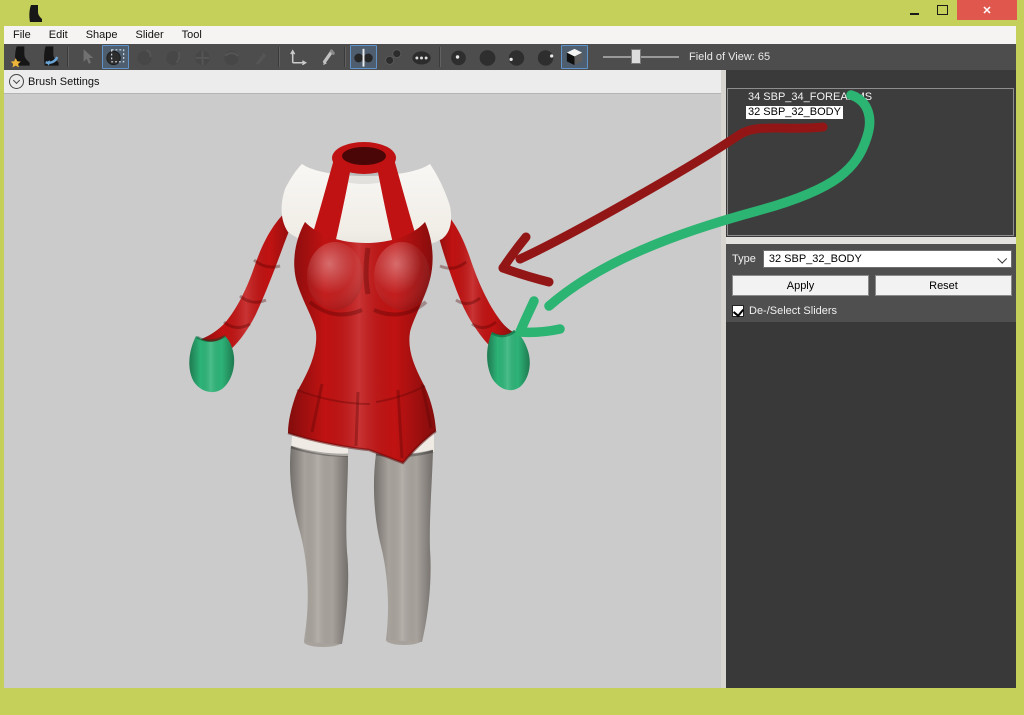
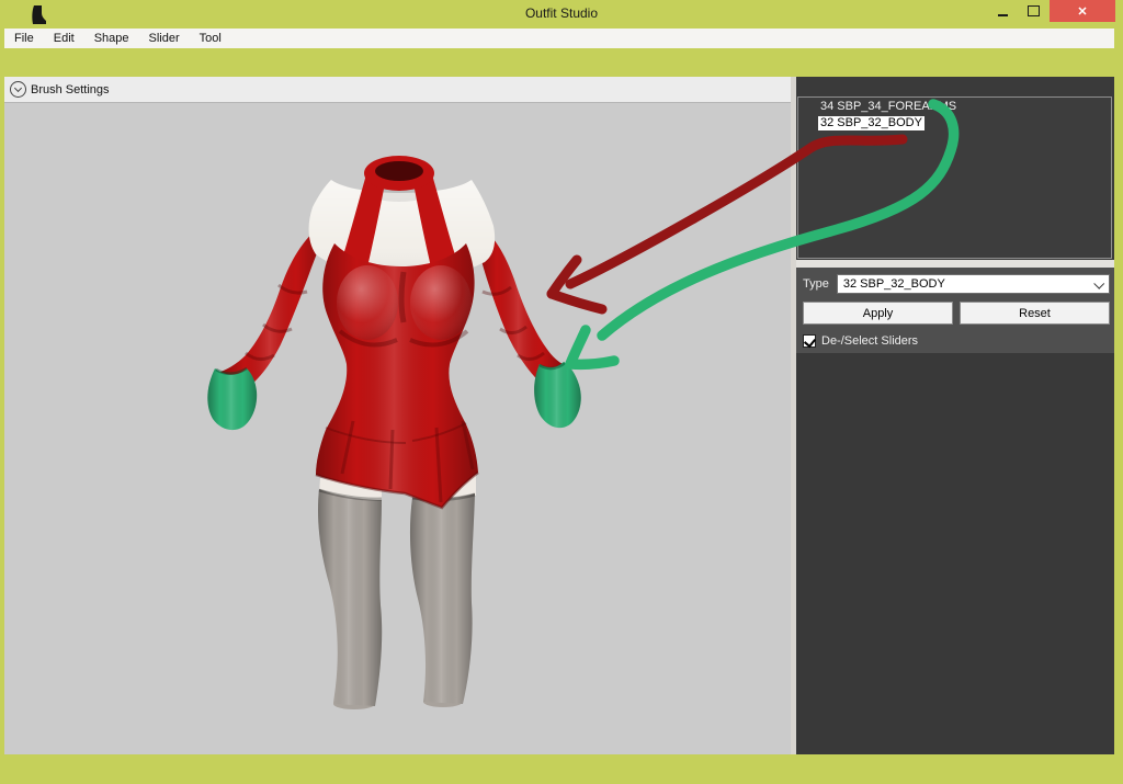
+ Outfit Studio
  ✕
  File
  Edit
  Shape
  Slider
  Tool
- Field of View: 65
  Brush Settings
  34 SBP_34_FOREAS
  32 SBP_32_BODY
  Type
  32 SBP_32_BODY
  Apply
  Reset
  De-/Select Sliders
